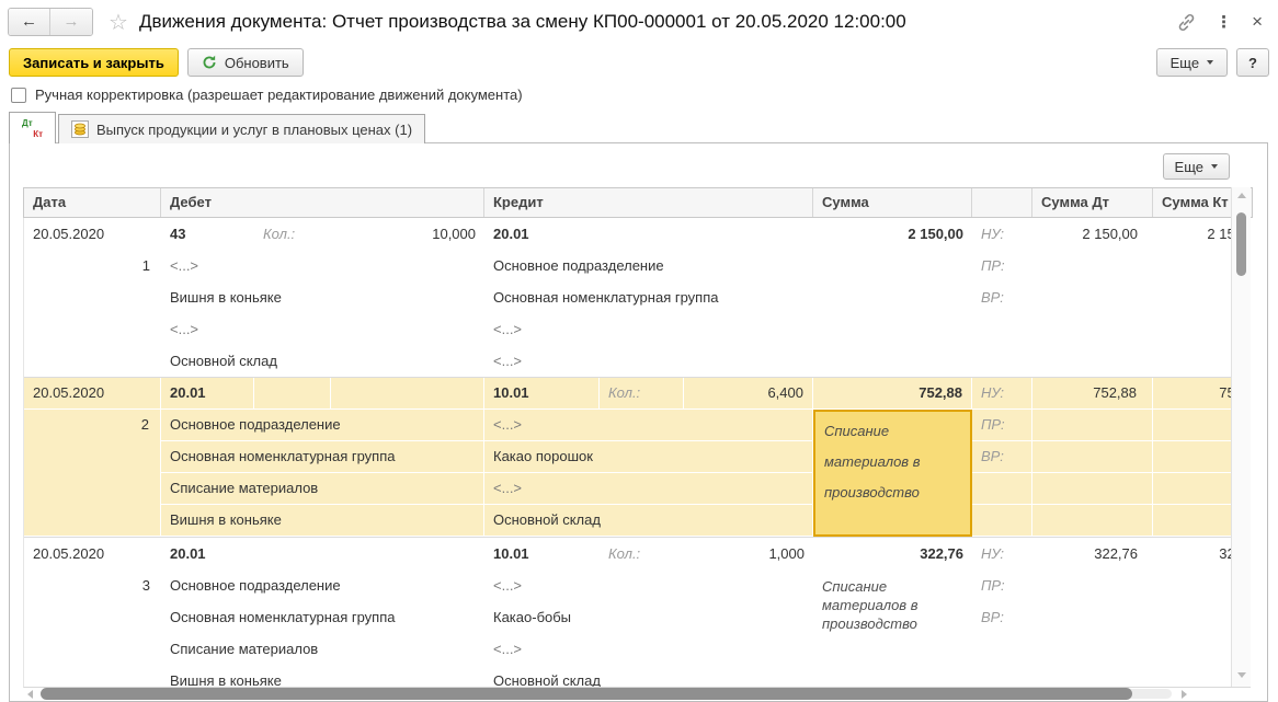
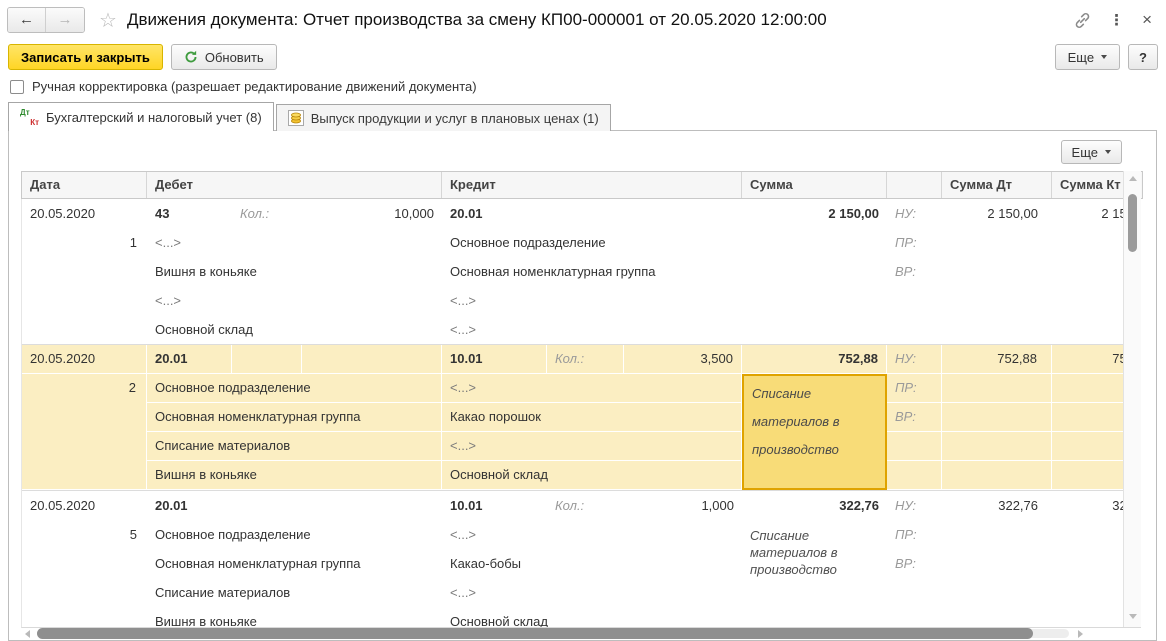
  ←
  →
  ☆
  Движения документа: Отчет производства за смену КП00-000001 от 20.05.2020 12:00:00
  ⋮
  ×
  Записать и закрыть
  Обновить
  Еще
  ?
  Ручная корректировка (разрешает редактирование движений документа)
  Дт
  Кт
+ Бухгалтерский и налоговый учет (8)
  Выпуск продукции и услуг в плановых ценах (1)
  Еще
  Дата
  Дебет
  Кредит
  Сумма
  Сумма Дт
  Сумма Кт
  20.05.2020
  1
  43
  Кол.:
  10,000
  <...>
  Вишня в коньяке
  <...>
  Основной склад
  20.01
  Основное подразделение
  Основная номенклатурная группа
  <...>
  <...>
  2 150,00
  НУ:
  ПР:
  ВР:
  2 150,00
  20.05.2020
  2
  20.01
  Основное подразделение
  Основная номенклатурная группа
  Списание материалов
  Вишня в коньяке
  10.01
  Кол.:
- 6,400
+ 3,500
  <...>
  Какао порошок
  <...>
  Основной склад
  752,88
  Списание материалов в производство
  НУ:
  ПР:
  ВР:
  752,88
  20.05.2020
- 3
+ 5
  20.01
  Основное подразделение
  Основная номенклатурная группа
  Списание материалов
  Вишня в коньяке
  10.01
  Кол.:
  1,000
  <...>
  Какао-бобы
  <...>
  Основной склад
  322,76
  Списание материалов в производство
  НУ:
  ПР:
  ВР:
  322,76
